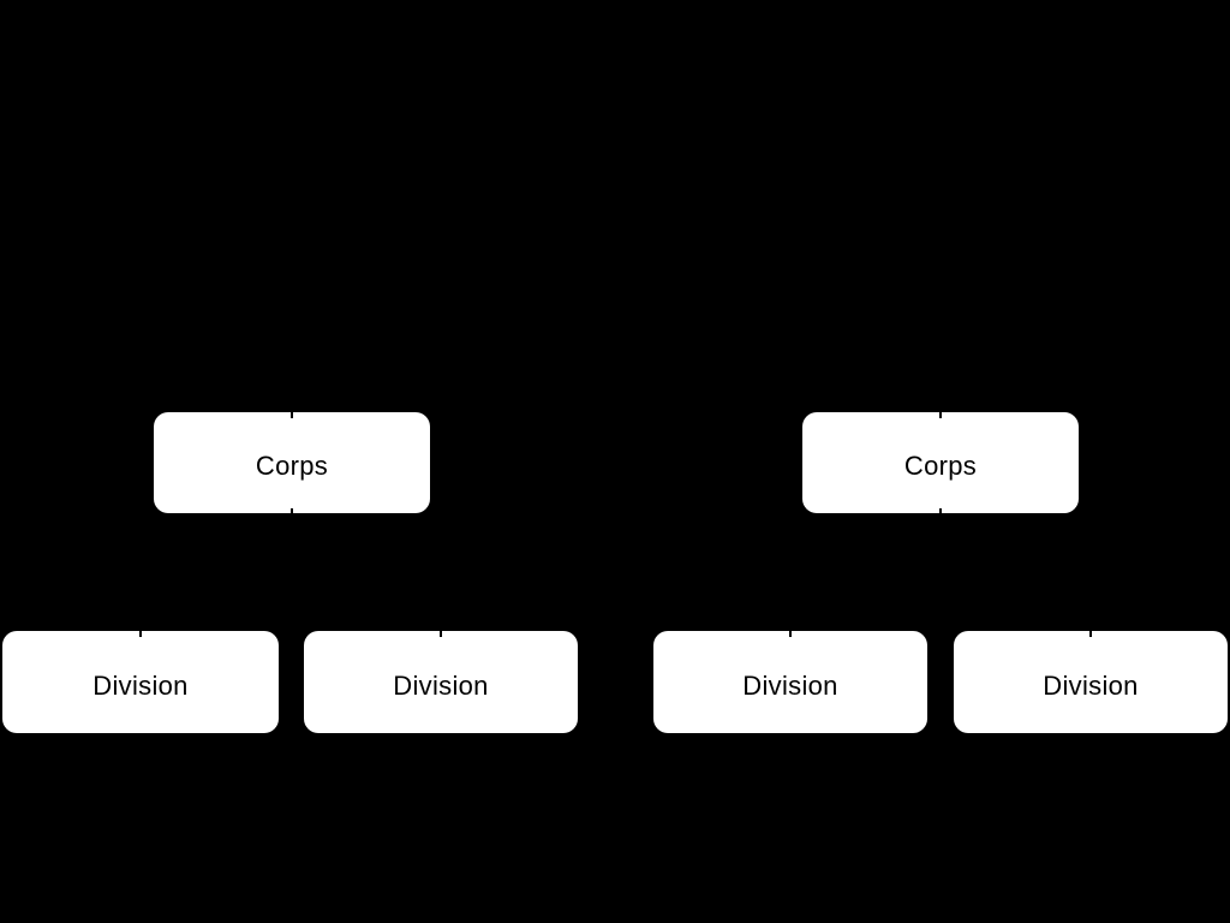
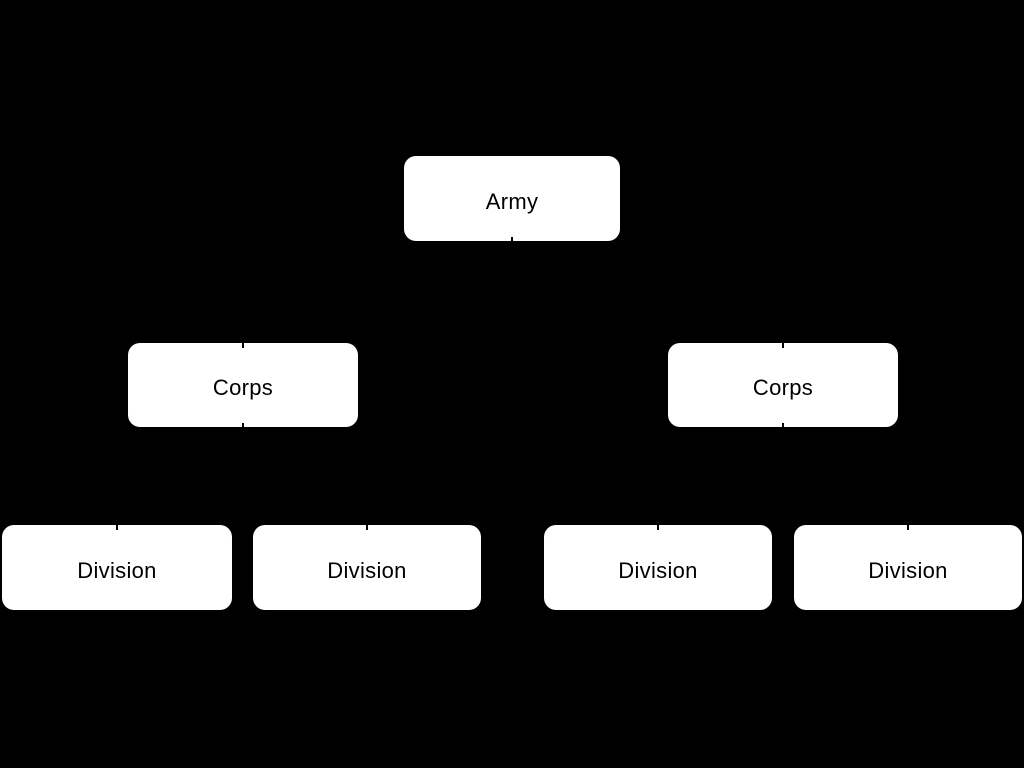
+ Army
  Corps
  Corps
  Division
  Division
  Division
  Division
